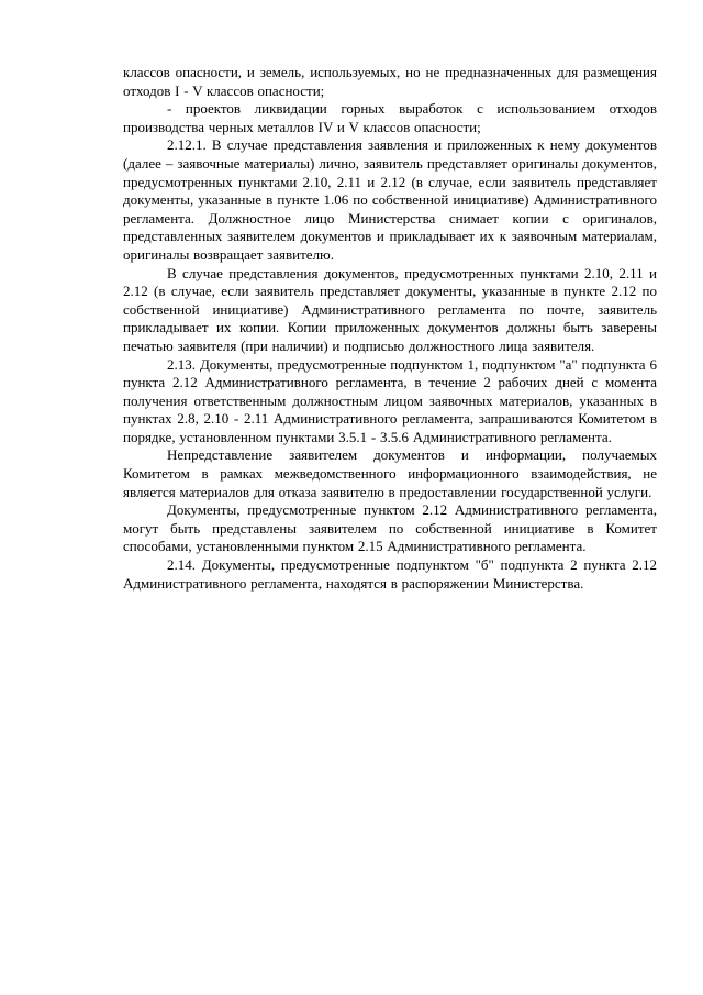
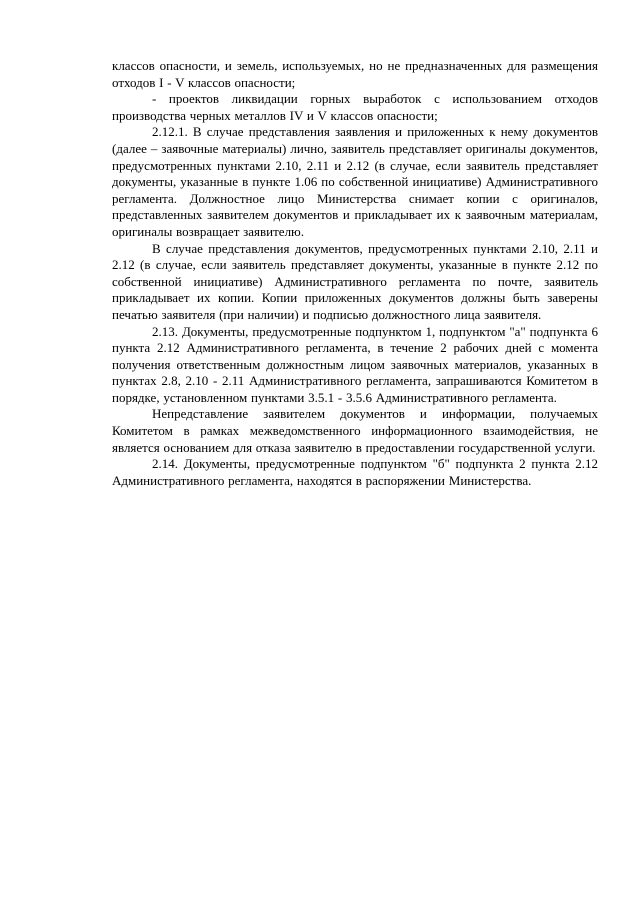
  классов опасности, и земель, используемых, но не предназначенных для размещения отходов I - V классов опасности;
  - проектов ликвидации горных выработок с использованием отходов производства черных металлов IV и V классов опасности;
  2.12.1. В случае представления заявления и приложенных к нему документов (далее – заявочные материалы) лично, заявитель представляет оригиналы документов, предусмотренных пунктами 2.10, 2.11 и 2.12 (в случае, если заявитель представляет документы, указанные в пункте 1.06 по собственной инициативе) Административного регламента. Должностное лицо Министерства снимает копии с оригиналов, представленных заявителем документов и прикладывает их к заявочным материалам, оригиналы возвращает заявителю.
  В случае представления документов, предусмотренных пунктами 2.10, 2.11 и 2.12 (в случае, если заявитель представляет документы, указанные в пункте 2.12 по собственной инициативе) Административного регламента по почте, заявитель прикладывает их копии. Копии приложенных документов должны быть заверены печатью заявителя (при наличии) и подписью должностного лица заявителя.
  2.13. Документы, предусмотренные подпунктом 1, подпунктом "а" подпункта 6 пункта 2.12 Административного регламента, в течение 2 рабочих дней с момента получения ответственным должностным лицом заявочных материалов, указанных в пунктах 2.8, 2.10 - 2.11 Административного регламента, запрашиваются Комитетом в порядке, установленном пунктами 3.5.1 - 3.5.6 Административного регламента.
- Непредставление заявителем документов и информации, получаемых Комитетом в рамках межведомственного информационного взаимодействия, не является материалов для отказа заявителю в предоставлении государственной услуги.
+ Непредставление заявителем документов и информации, получаемых Комитетом в рамках межведомственного информационного взаимодействия, не является основанием для отказа заявителю в предоставлении государственной услуги.
- Документы, предусмотренные пунктом 2.12 Административного регламента, могут быть представлены заявителем по собственной инициативе в Комитет способами, установленными пунктом 2.15 Административного регламента.
  2.14. Документы, предусмотренные подпунктом "б" подпункта 2 пункта 2.12 Административного регламента, находятся в распоряжении Министерства.
